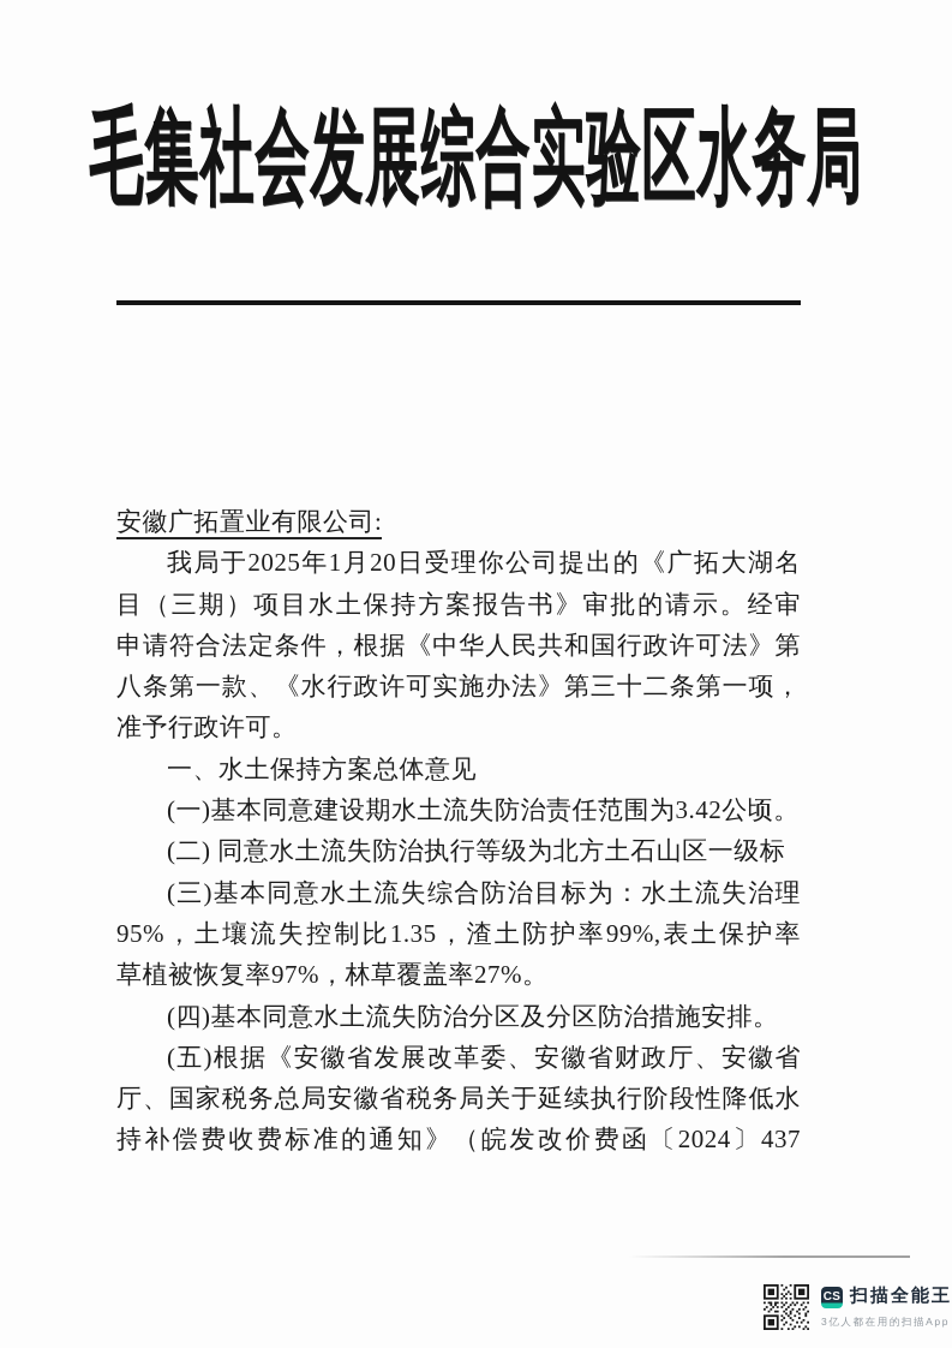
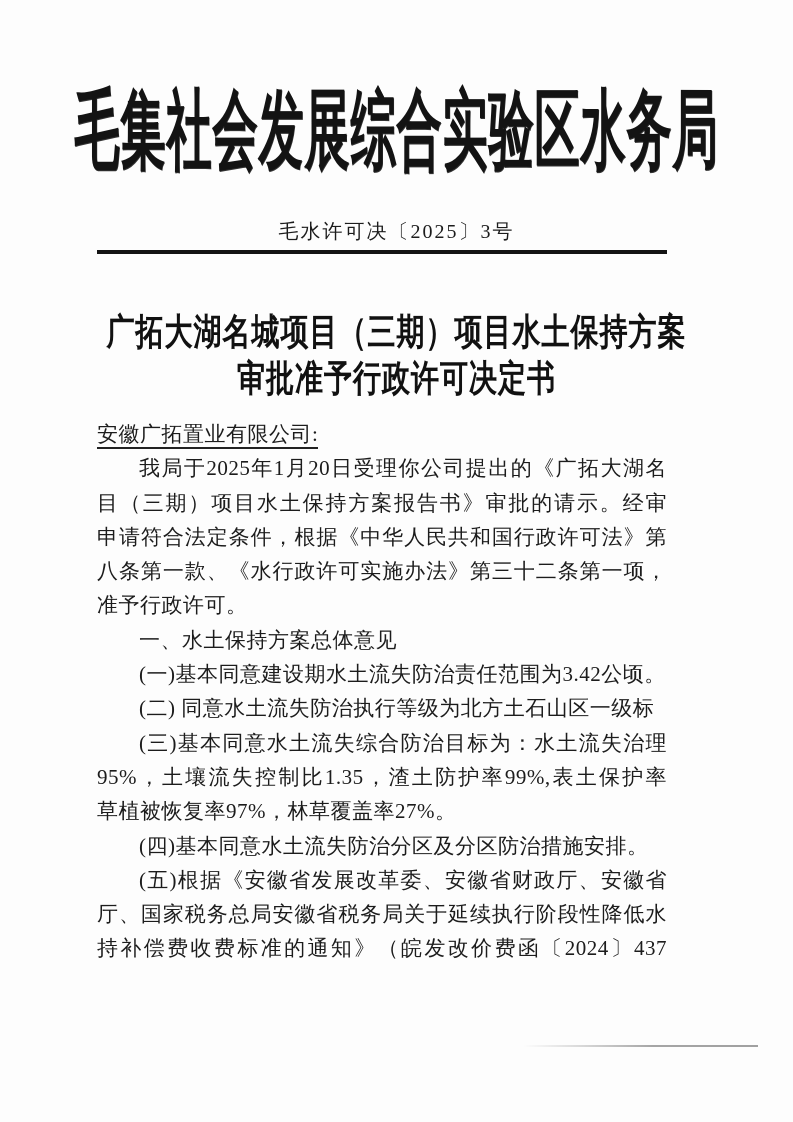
  毛集社会发展综合实验区水务局
+ 毛水许可决〔2025〕3号
+ 广拓大湖名城项目（三期）项目水土保持方案
+ 审批准予行政许可决定书
  安徽广拓置业有限公司:
  我局于2025年1月20日受理你公司提出的《广拓大湖名
  目（三期）项目水土保持方案报告书》审批的请示。经审
  申请符合法定条件，根据《中华人民共和国行政许可法》第
  八条第一款、《水行政许可实施办法》第三十二条第一项，
  准予行政许可。
  一、水土保持方案总体意见
  (一)基本同意建设期水土流失防治责任范围为3.42公顷。
  (二) 同意水土流失防治执行等级为北方土石山区一级标
  (三)基本同意水土流失综合防治目标为：水土流失治理
  95%，土壤流失控制比1.35，渣土防护率99%,表土保护率
  草植被恢复率97%，林草覆盖率27%。
  (四)基本同意水土流失防治分区及分区防治措施安排。
  (五)根据《安徽省发展改革委、安徽省财政厅、安徽省
  厅、国家税务总局安徽省税务局关于延续执行阶段性降低水
  持补偿费收费标准的通知》（皖发改价费函〔2024〕437
- CS
- 扫描全能王
- 3亿人都在用的扫描App
